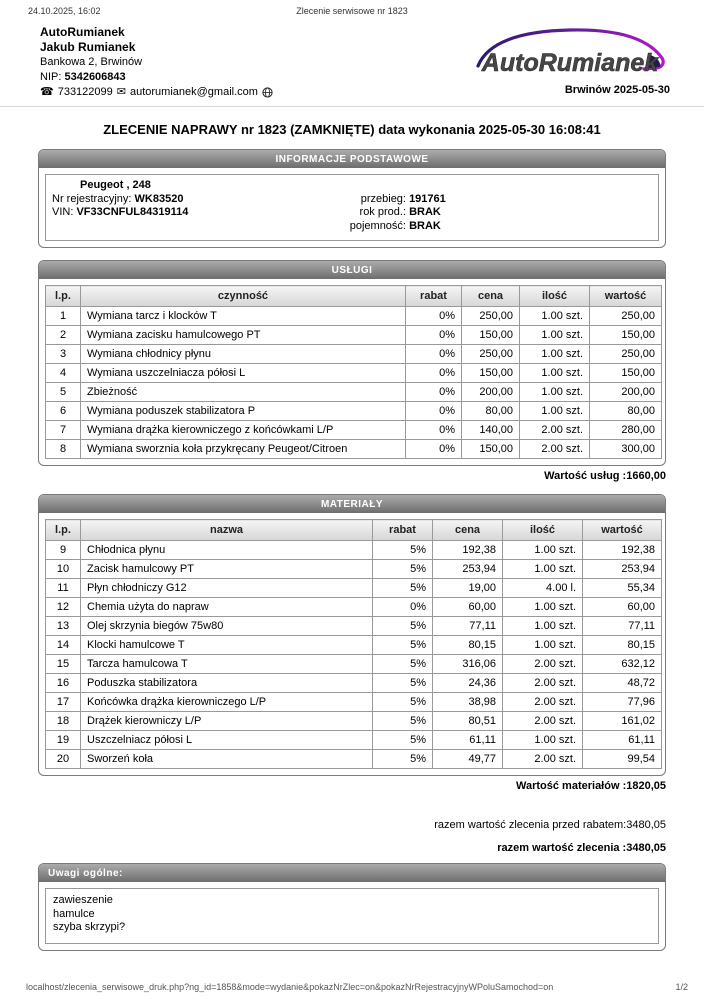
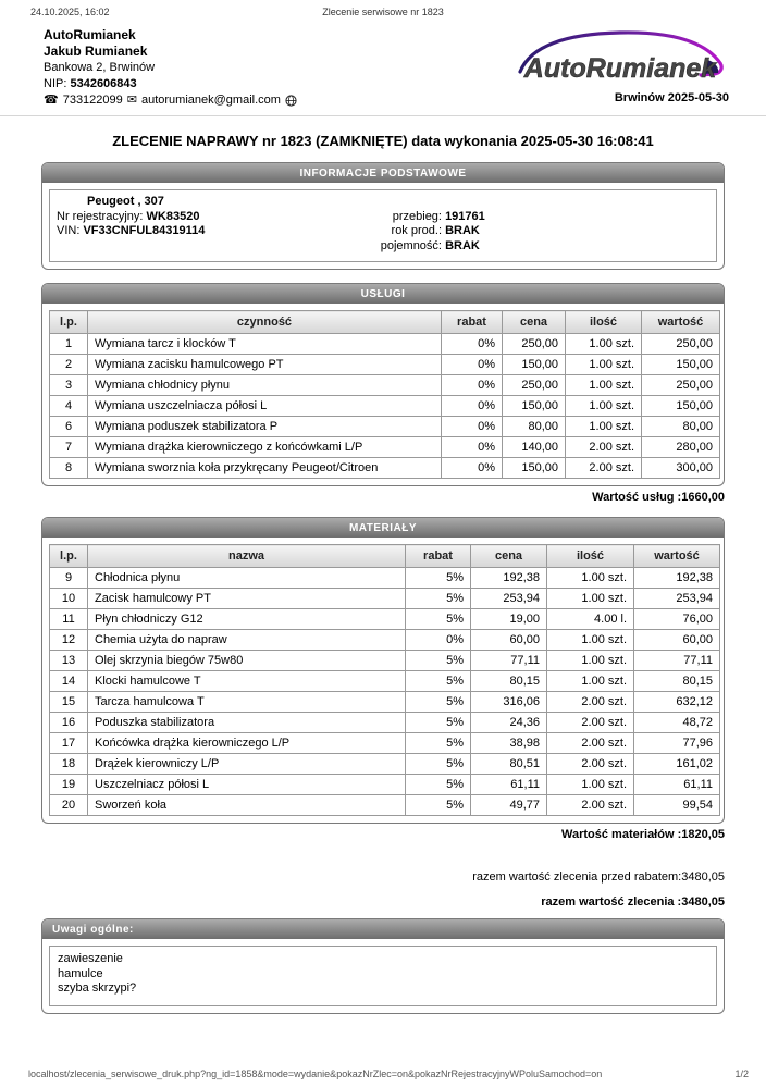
  24.10.2025, 16:02
  Zlecenie serwisowe nr 1823
  AutoRumianek
  Jakub Rumianek
  Bankowa 2, Brwinów
  NIP: 5342606843
  ☎
  733122099
  ✉
  autorumianek@gmail.com
  AutoRumianek
  Brwinów 2025-05-30
  ZLECENIE NAPRAWY nr 1823 (ZAMKNIĘTE) data wykonania 2025-05-30 16:08:41
  INFORMACJE PODSTAWOWE
- Peugeot , 248
+ Peugeot , 307
  Nr rejestracyjny: WK83520
  VIN: VF33CNFUL84319114
  przebieg: 191761
  rok prod.: BRAK
  pojemność: BRAK
  USŁUGI
  l.p.	czynność	rabat	cena	ilość	wartość
  1	Wymiana tarcz i klocków T	0%	250,00	1.00 szt.	250,00
  2	Wymiana zacisku hamulcowego PT	0%	150,00	1.00 szt.	150,00
  3	Wymiana chłodnicy płynu	0%	250,00	1.00 szt.	250,00
  4	Wymiana uszczelniacza półosi L	0%	150,00	1.00 szt.	150,00
- 5	Zbieżność	0%	200,00	1.00 szt.	200,00
  6	Wymiana poduszek stabilizatora P	0%	80,00	1.00 szt.	80,00
  7	Wymiana drążka kierowniczego z końcówkami L/P	0%	140,00	2.00 szt.	280,00
  8	Wymiana sworznia koła przykręcany Peugeot/Citroen	0%	150,00	2.00 szt.	300,00
  Wartość usług :1660,00
  MATERIAŁY
  l.p.	nazwa	rabat	cena	ilość	wartość
  9	Chłodnica płynu	5%	192,38	1.00 szt.	192,38
  10	Zacisk hamulcowy PT	5%	253,94	1.00 szt.	253,94
- 11	Płyn chłodniczy G12	5%	19,00	4.00 l.	55,34
+ 11	Płyn chłodniczy G12	5%	19,00	4.00 l.	76,00
  12	Chemia użyta do napraw	0%	60,00	1.00 szt.	60,00
  13	Olej skrzynia biegów 75w80	5%	77,11	1.00 szt.	77,11
  14	Klocki hamulcowe T	5%	80,15	1.00 szt.	80,15
  15	Tarcza hamulcowa T	5%	316,06	2.00 szt.	632,12
  16	Poduszka stabilizatora	5%	24,36	2.00 szt.	48,72
  17	Końcówka drążka kierowniczego L/P	5%	38,98	2.00 szt.	77,96
  18	Drążek kierowniczy L/P	5%	80,51	2.00 szt.	161,02
  19	Uszczelniacz półosi L	5%	61,11	1.00 szt.	61,11
  20	Sworzeń koła	5%	49,77	2.00 szt.	99,54
  Wartość materiałów :1820,05
  razem wartość zlecenia przed rabatem:3480,05
  razem wartość zlecenia :3480,05
  Uwagi ogólne:
  zawieszenie
  hamulce
  szyba skrzypi?
  localhost/zlecenia_serwisowe_druk.php?ng_id=1858&mode=wydanie&pokazNrZlec=on&pokazNrRejestracyjnyWPoluSamochod=on
  1/2
